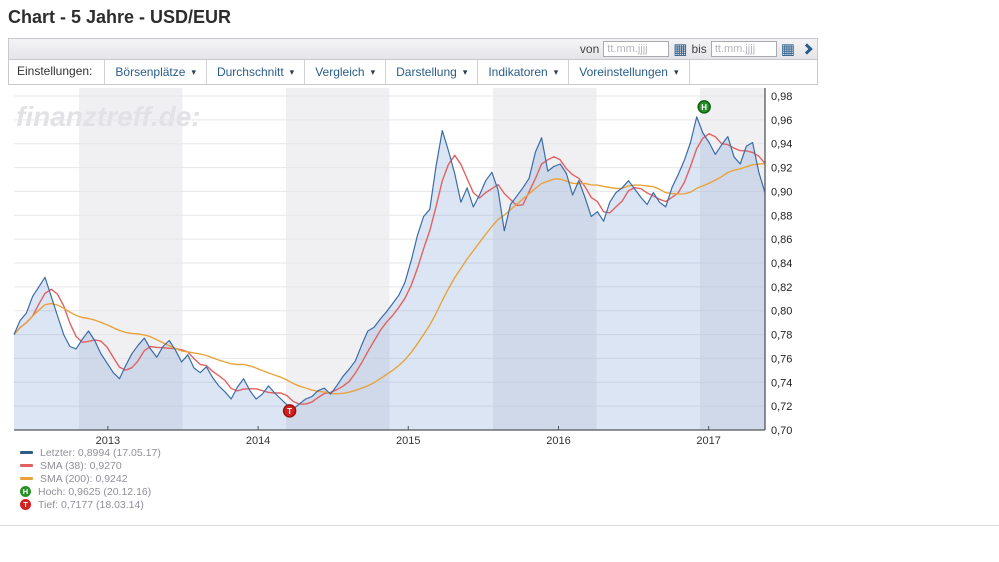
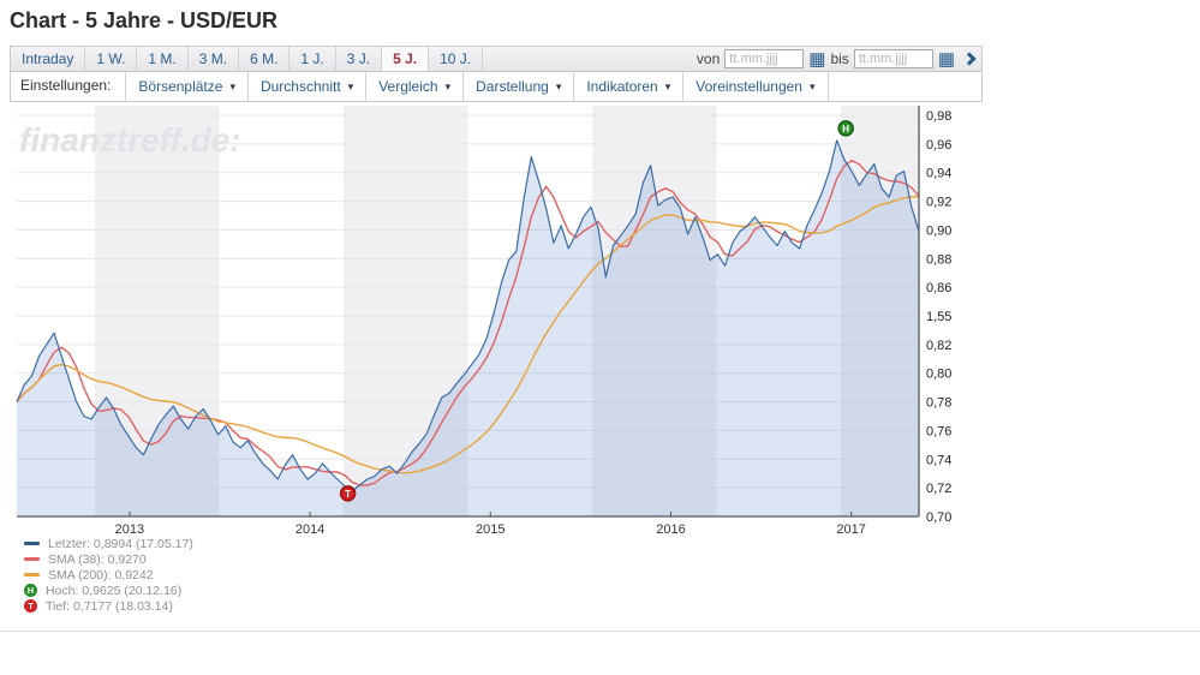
  finanztreff.de:
  H
  T
  2013
  2014
  2015
  2016
  2017
  0,98
  0,96
  0,94
  0,92
  0,90
  0,88
  0,86
- 0,84
+ 1,55
  0,82
  0,80
  0,78
  0,76
  0,74
  0,72
  0,70
  Chart - 5 Jahre - USD/EUR
+ Intraday
+ 1 W.
+ 1 M.
+ 3 M.
+ 6 M.
+ 1 J.
+ 3 J.
+ 5 J.
+ 10 J.
  von
  tt.mm.jjjj
  ▦
  bis
  tt.mm.jjjj
  ▦
  Einstellungen:
  Börsenplätze
  ▾
  Durchschnitt
  ▾
  Vergleich
  ▾
  Darstellung
  ▾
  Indikatoren
  ▾
  Voreinstellungen
  ▾
  Letzter: 0,8994 (17.05.17)
  SMA (38): 0,9270
  SMA (200): 0,9242
  H
  Hoch: 0,9625 (20.12.16)
  T
  Tief: 0,7177 (18.03.14)
